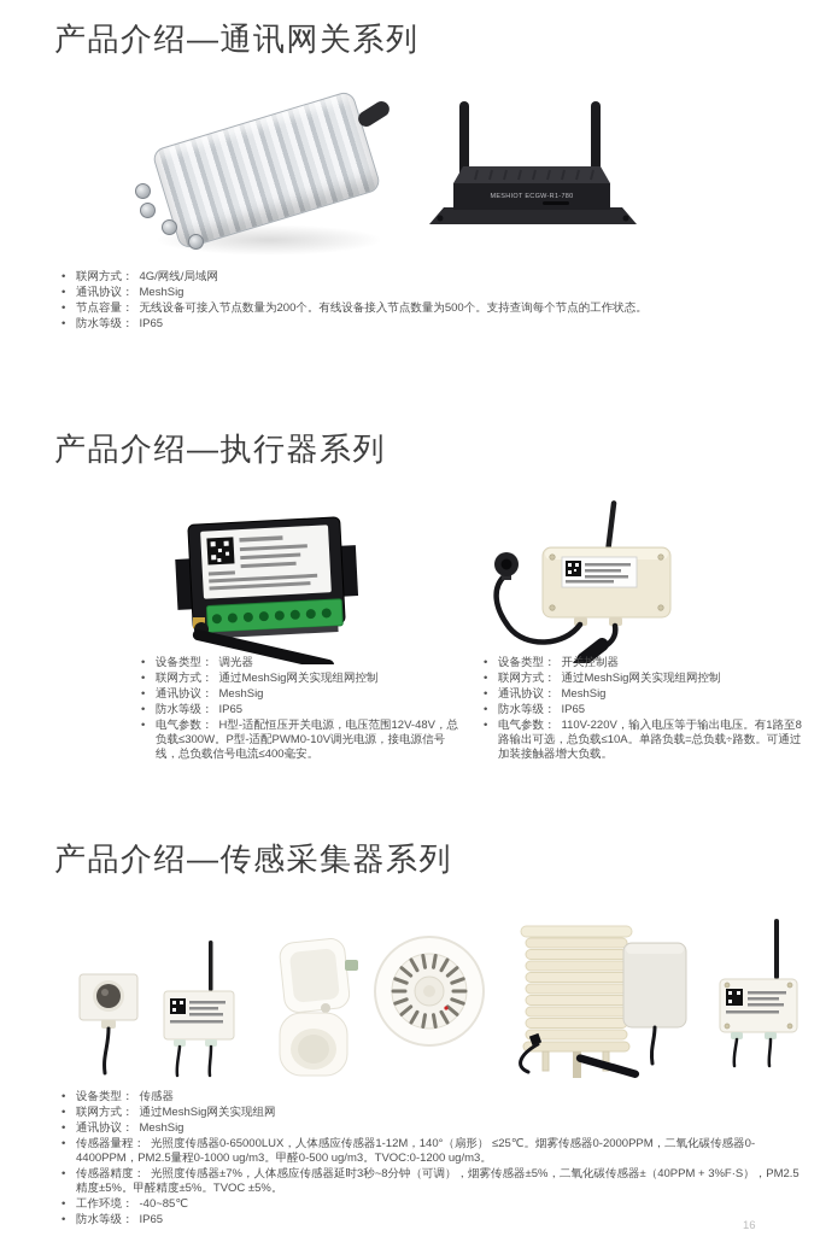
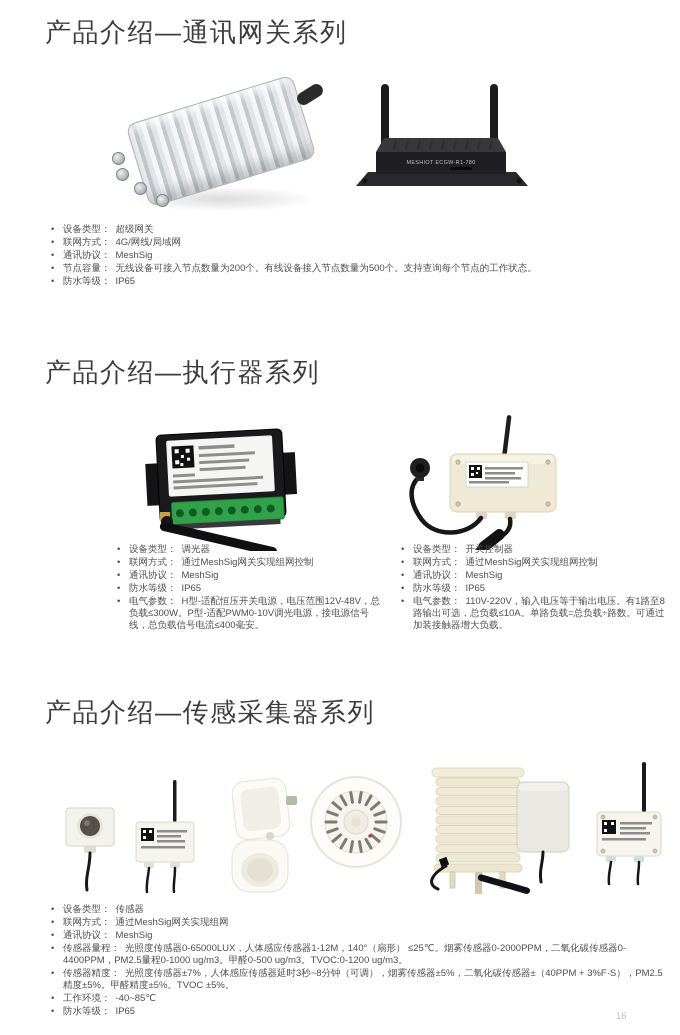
  产品介绍—通讯网关系列
+ 设备类型： 超级网关
  联网方式： 4G/网线/局域网
  通讯协议： MeshSig
  节点容量： 无线设备可接入节点数量为200个。有线设备接入节点数量为500个。支持查询每个节点的工作状态。
  防水等级： IP65
  产品介绍—执行器系列
  设备类型： 调光器
  联网方式： 通过MeshSig网关实现组网控制
  通讯协议： MeshSig
  防水等级： IP65
  电气参数： H型-适配恒压开关电源，电压范围12V-48V，总负载≤300W。P型-适配PWM0-10V调光电源，接电源信号线，总负载信号电流≤400毫安。
  设备类型： 开关控制器
  联网方式： 通过MeshSig网关实现组网控制
  通讯协议： MeshSig
  防水等级： IP65
  电气参数： 110V-220V，输入电压等于输出电压。有1路至8路输出可选，总负载≤10A。单路负载=总负载÷路数。可通过加装接触器增大负载。
  产品介绍—传感采集器系列
  设备类型： 传感器
  联网方式： 通过MeshSig网关实现组网
  通讯协议： MeshSig
  传感器量程： 光照度传感器0-65000LUX，人体感应传感器1-12M，140°（扇形） ≤25℃。烟雾传感器0-2000PPM，二氧化碳传感器0-4400PPM，PM2.5量程0-1000 ug/m3。甲醛0-500 ug/m3。TVOC:0-1200 ug/m3。
  传感器精度： 光照度传感器±7%，人体感应传感器延时3秒~8分钟（可调），烟雾传感器±5%，二氧化碳传感器±（40PPM + 3%F·S），PM2.5精度±5%。甲醛精度±5%。TVOC ±5%。
  工作环境： -40~85℃
  防水等级： IP65
  16
